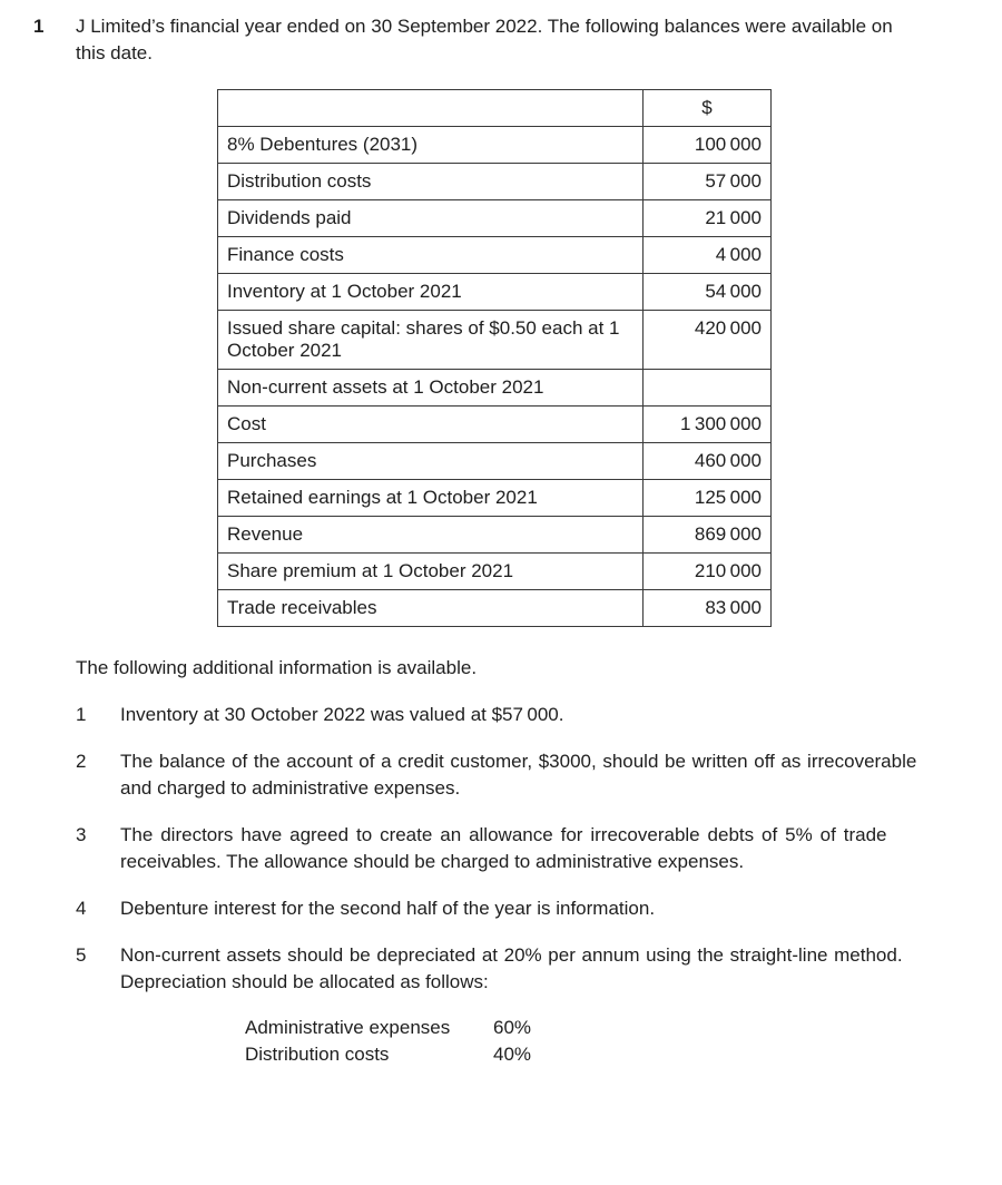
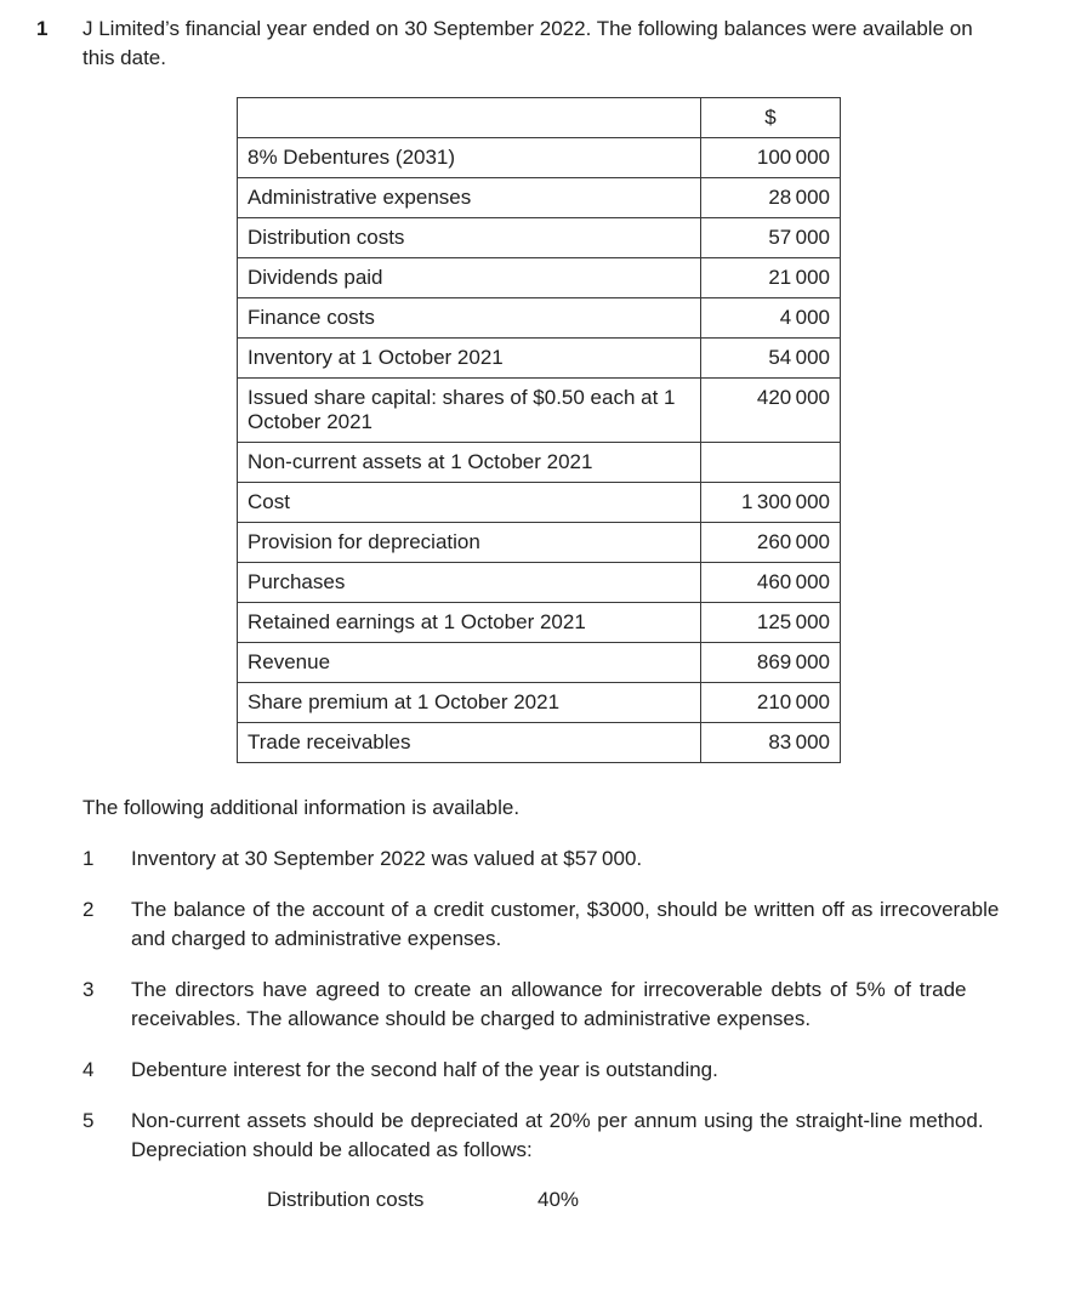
  1
  J Limited’s financial year ended on 30 September 2022. The following balances were available on
  this date.
  	$
  8% Debentures (2031)	100 000
+ Administrative expenses	28 000
  Distribution costs	57 000
  Dividends paid	21 000
  Finance costs	4 000
  Inventory at 1 October 2021	54 000
  Issued share capital: shares of $0.50 each at 1 October 2021	420 000
  Non-current assets at 1 October 2021
  Cost	1 300 000
+ Provision for depreciation	260 000
  Purchases	460 000
  Retained earnings at 1 October 2021	125 000
  Revenue	869 000
  Share premium at 1 October 2021	210 000
  Trade receivables	83 000
  The following additional information is available.
  1
- Inventory at 30 October 2022 was valued at $57 000.
+ Inventory at 30 September 2022 was valued at $57 000.
  2
  The balance of the account of a credit customer, $3000, should be written off as irrecoverable
  and charged to administrative expenses.
  3
  The directors have agreed to create an allowance for irrecoverable debts of 5% of trade
  receivables. The allowance should be charged to administrative expenses.
  4
- Debenture interest for the second half of the year is information.
+ Debenture interest for the second half of the year is outstanding.
  5
  Non-current assets should be depreciated at 20% per annum using the straight-line method.
  Depreciation should be allocated as follows:
- Administrative expenses
- 60%
  Distribution costs
  40%
